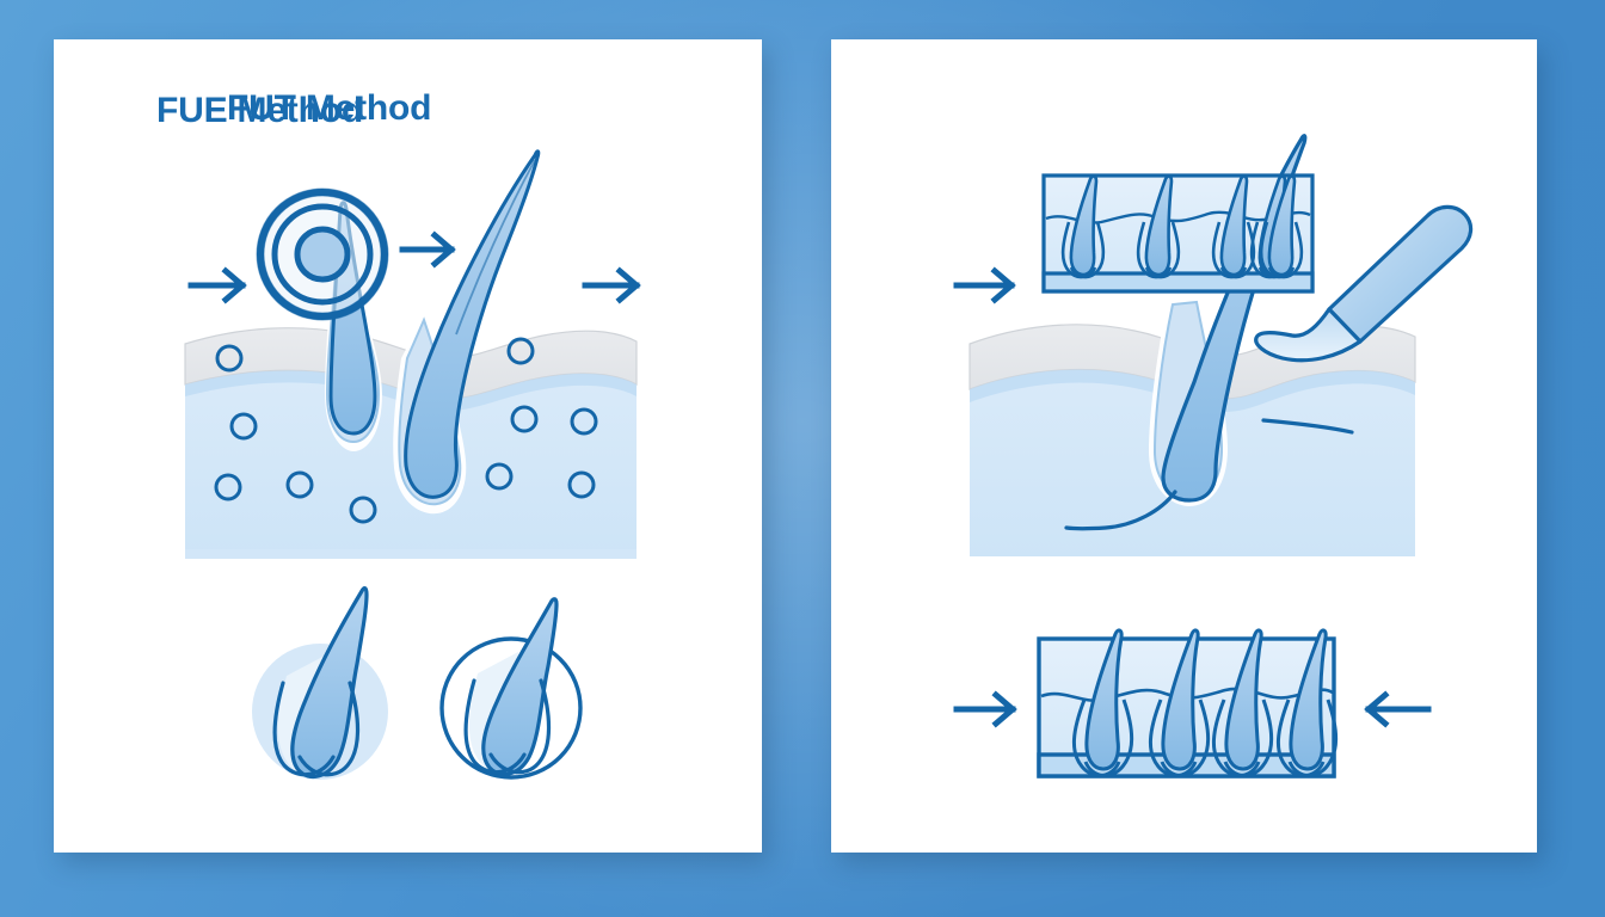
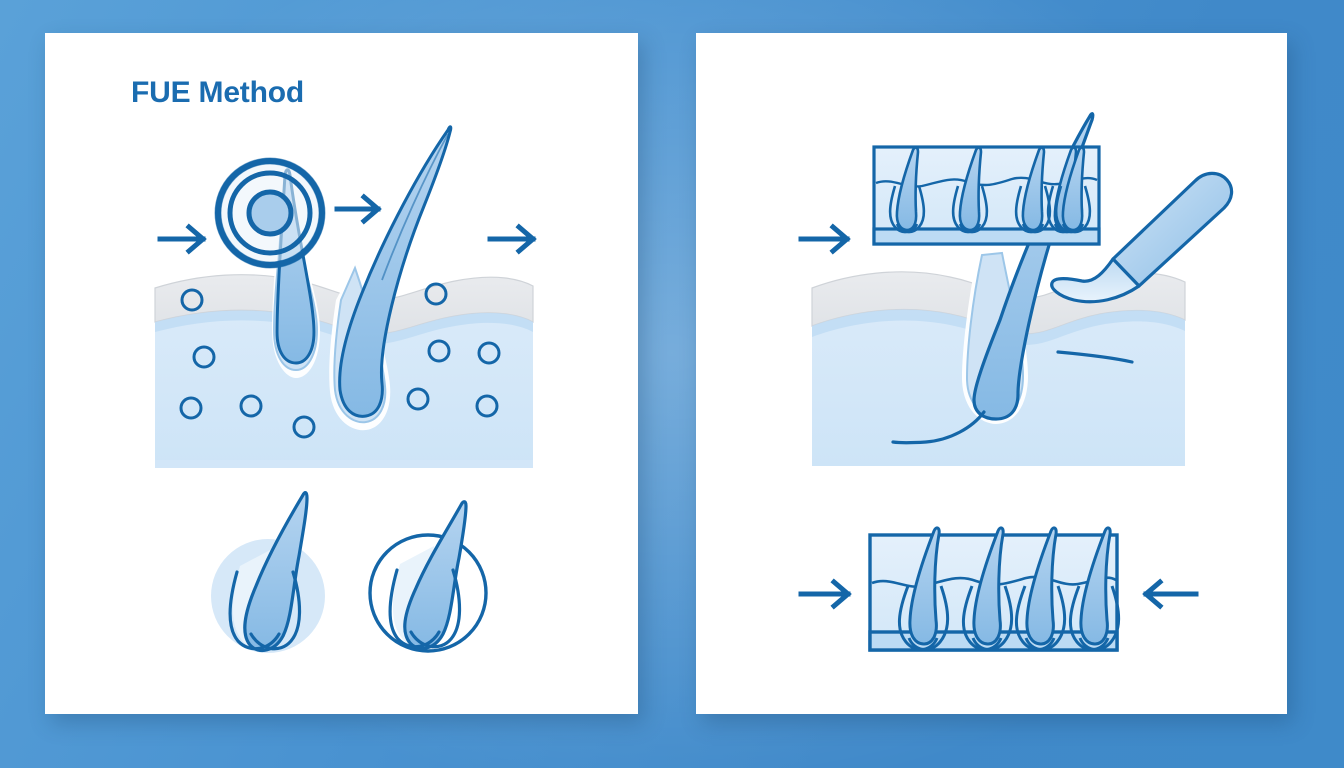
  FUE Method
- FUT Method
